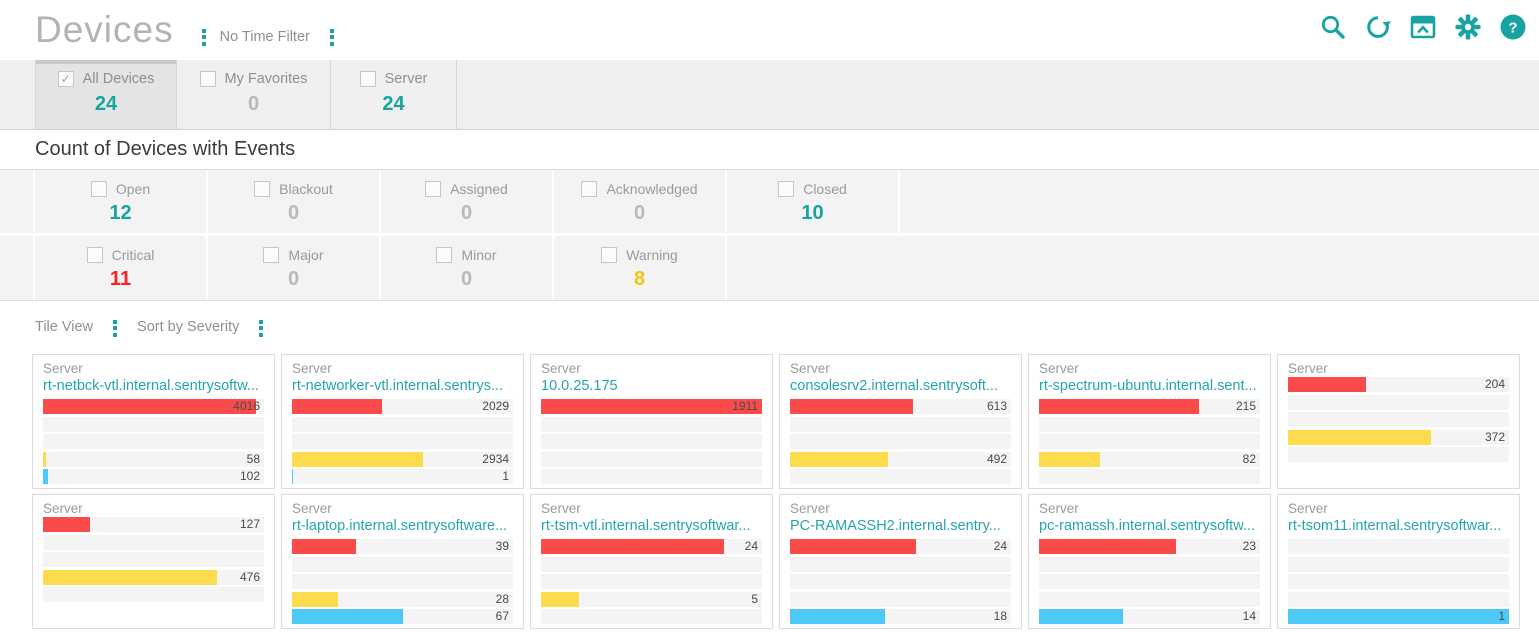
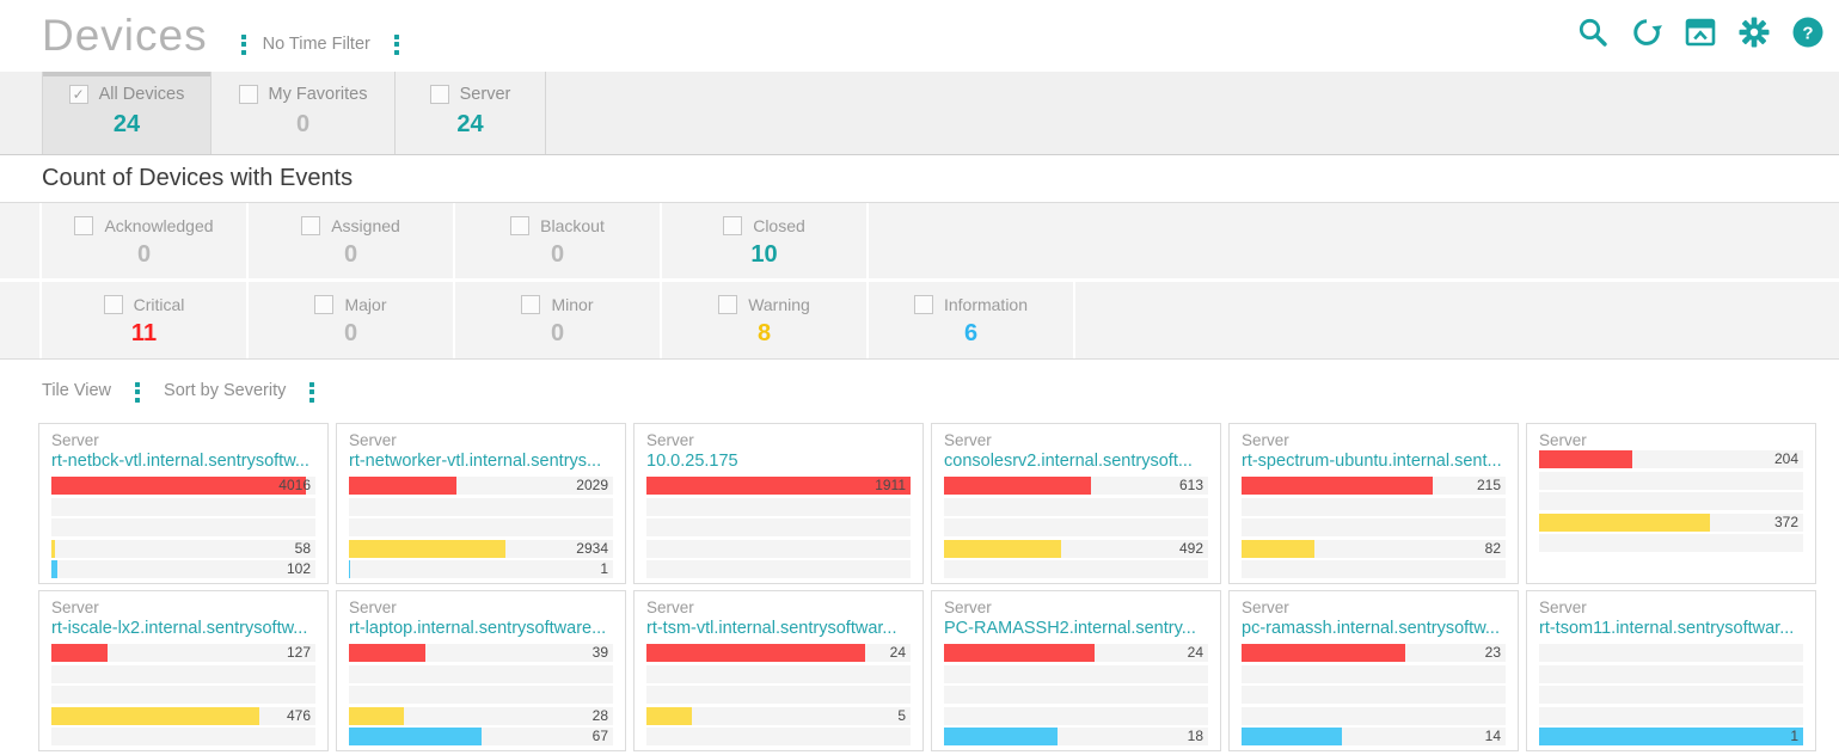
  Devices
  No Time Filter
  ?
  All Devices
  24
  My Favorites
  0
  Server
  24
  Count of Devices with Events
- Open
- 12
- Blackout
+ Acknowledged
  0
  Assigned
  0
- Acknowledged
+ Blackout
  0
  Closed
  10
  Critical
  11
  Major
  0
  Minor
  0
  Warning
  8
+ Information
+ 6
  Tile View
  Sort by Severity
  Server
  rt-netbck-vtl.internal.sentrysoftw...
  4016
  58
  102
  Server
  rt-networker-vtl.internal.sentrys...
  2029
  2934
  1
  Server
  10.0.25.175
  1911
  Server
  consolesrv2.internal.sentrysoft...
  613
  492
  Server
  rt-spectrum-ubuntu.internal.sent...
  215
  82
  Server
  204
  372
  Server
+ rt-iscale-lx2.internal.sentrysoftw...
  127
  476
  Server
  rt-laptop.internal.sentrysoftware...
  39
  28
  67
  Server
  rt-tsm-vtl.internal.sentrysoftwar...
  24
  5
  Server
  PC-RAMASSH2.internal.sentry...
  24
  18
  Server
  pc-ramassh.internal.sentrysoftw...
  23
  14
  Server
  rt-tsom11.internal.sentrysoftwar...
  1
